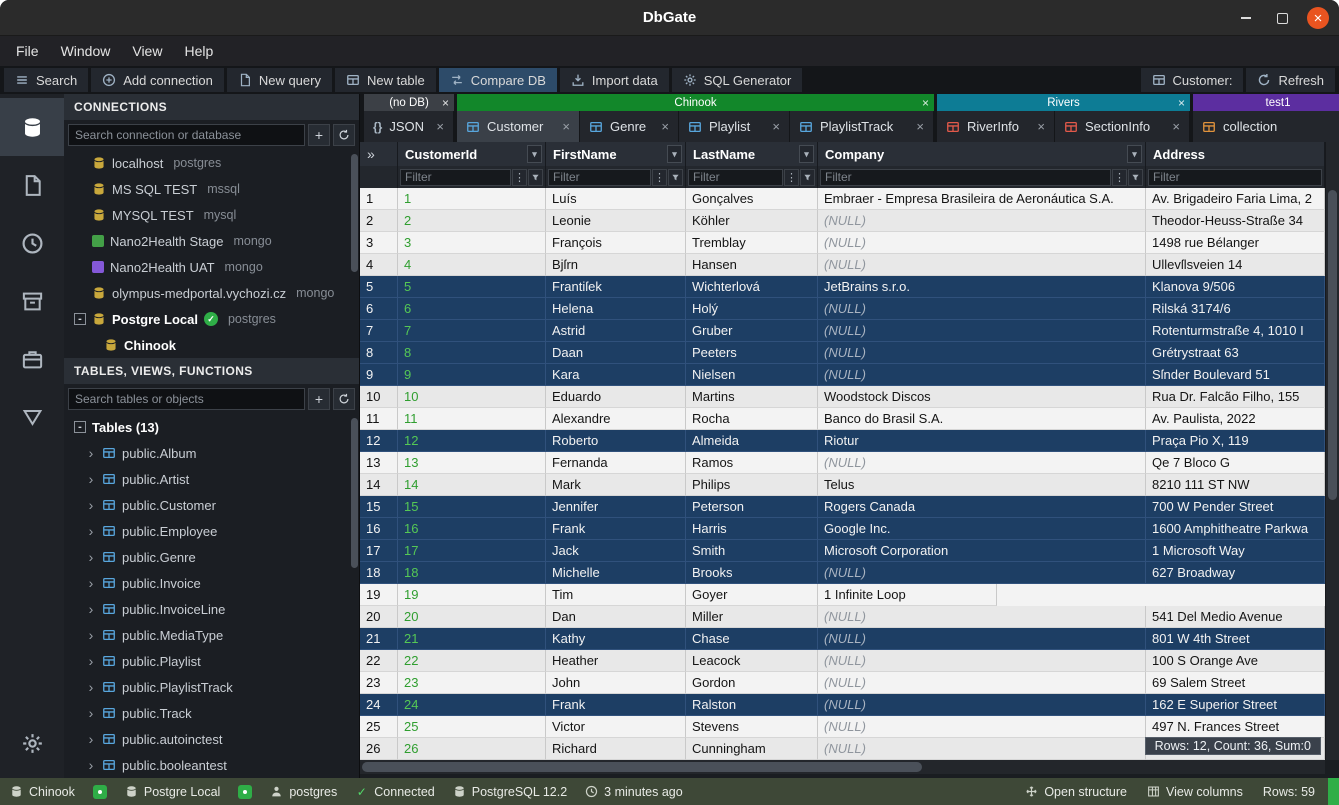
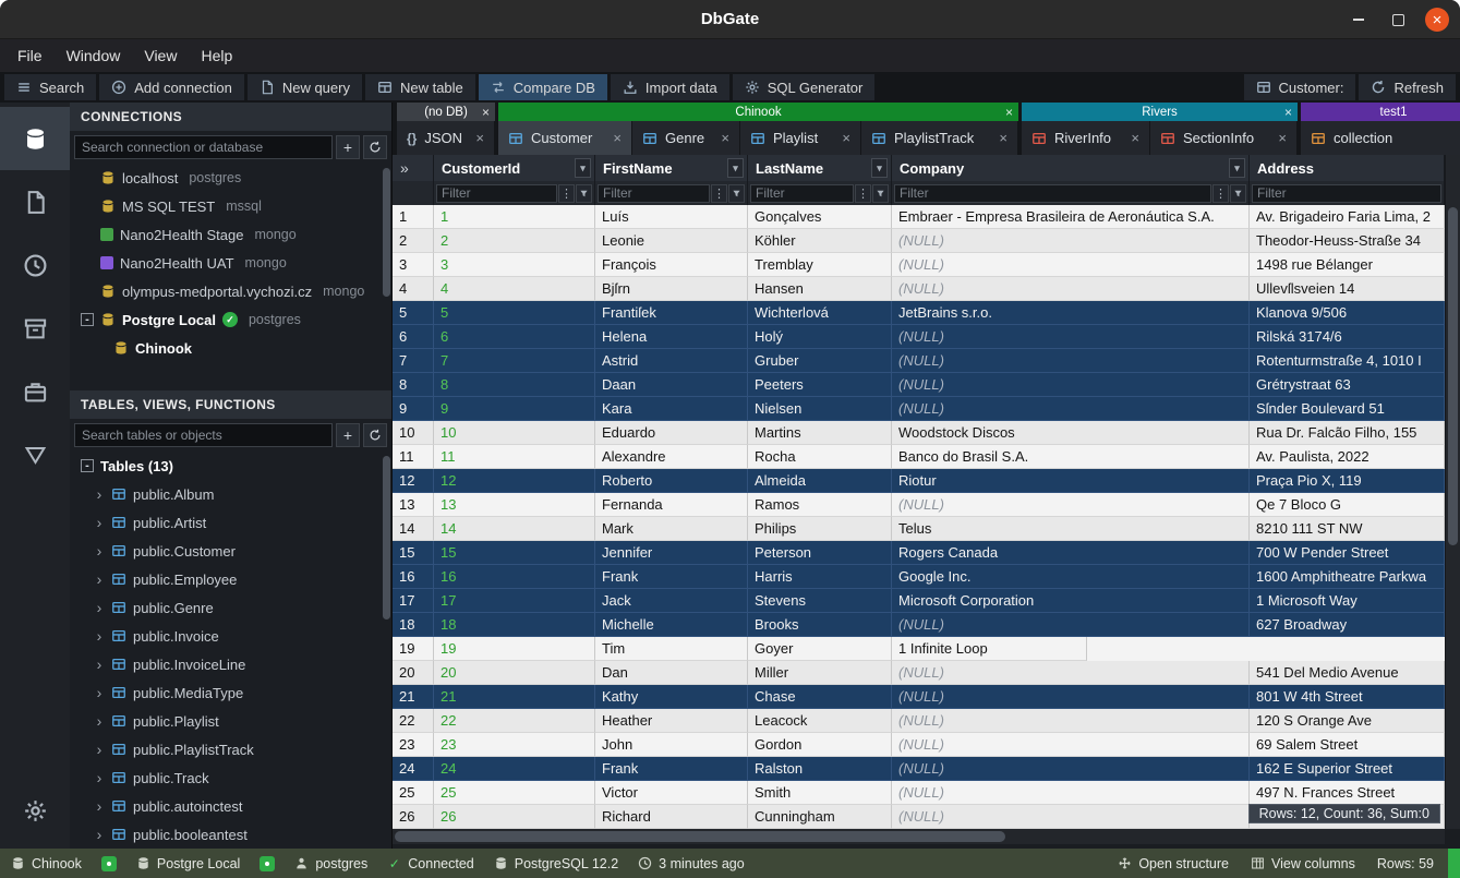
  DbGate
  ×
  File
  Window
  View
  Help
  Search
  Add connection
  New query
  New table
  Compare DB
  Import data
  SQL Generator
  Customer:
  Refresh
  CONNECTIONS
  Search connection or database
  +
  localhost
  postgres
  MS SQL TEST
  mssql
- MYSQL TEST
- mysql
  Nano2Health Stage
  mongo
  Nano2Health UAT
  mongo
  olympus-medportal.vychozi.cz
  mongo
  -
  Postgre Local
  ✓
  postgres
  Chinook
  TABLES, VIEWS, FUNCTIONS
  Search tables or objects
  +
  -
  Tables (13)
  ›
  public.Album
  ›
  public.Artist
  ›
  public.Customer
  ›
  public.Employee
  ›
  public.Genre
  ›
  public.Invoice
  ›
  public.InvoiceLine
  ›
  public.MediaType
  ›
  public.Playlist
  ›
  public.PlaylistTrack
  ›
  public.Track
  ›
  public.autoinctest
  ›
  public.booleantest
  (no DB)
  ×
  {}
  JSON
  ×
  Chinook
  ×
  Customer
  ×
  Genre
  ×
  Playlist
  ×
  PlaylistTrack
  ×
  Rivers
  ×
  RiverInfo
  ×
  SectionInfo
  ×
  test1
  collection
  »
  CustomerId
  ▾
  FirstName
  ▾
  LastName
  ▾
  Company
  ▾
  Address
  Filter
  ⋮
  Filter
  ⋮
  Filter
  ⋮
  Filter
  ⋮
  Filter
  1
  1
  Luís
  Gonçalves
  Embraer - Empresa Brasileira de Aeronáutica S.A.
  Av. Brigadeiro Faria Lima, 2
  2
  2
  Leonie
  Köhler
  (NULL)
  Theodor-Heuss-Straße 34
  3
  3
  François
  Tremblay
  (NULL)
  1498 rue Bélanger
  4
  4
  Bjſrn
  Hansen
  (NULL)
  Ullevſlsveien 14
  5
  5
  Frantiſek
  Wichterlová
  JetBrains s.r.o.
  Klanova 9/506
  6
  6
  Helena
  Holý
  (NULL)
  Rilská 3174/6
  7
  7
  Astrid
  Gruber
  (NULL)
  Rotenturmstraße 4, 1010 I
  8
  8
  Daan
  Peeters
  (NULL)
  Grétrystraat 63
  9
  9
  Kara
  Nielsen
  (NULL)
  Sſnder Boulevard 51
  10
  10
  Eduardo
  Martins
  Woodstock Discos
  Rua Dr. Falcão Filho, 155
  11
  11
  Alexandre
  Rocha
  Banco do Brasil S.A.
  Av. Paulista, 2022
  12
  12
  Roberto
  Almeida
  Riotur
  Praça Pio X, 119
  13
  13
  Fernanda
  Ramos
  (NULL)
  Qe 7 Bloco G
  14
  14
  Mark
  Philips
  Telus
  8210 111 ST NW
  15
  15
  Jennifer
  Peterson
  Rogers Canada
  700 W Pender Street
  16
  16
  Frank
  Harris
  Google Inc.
  1600 Amphitheatre Parkwa
  17
  17
  Jack
- Smith
+ Stevens
  Microsoft Corporation
  1 Microsoft Way
  18
  18
  Michelle
  Brooks
  (NULL)
  627 Broadway
  19
  19
  Tim
  Goyer
  1 Infinite Loop
  20
  20
  Dan
  Miller
  (NULL)
  541 Del Medio Avenue
  21
  21
  Kathy
  Chase
  (NULL)
  801 W 4th Street
  22
  22
  Heather
  Leacock
  (NULL)
- 100 S Orange Ave
+ 120 S Orange Ave
  23
  23
  John
  Gordon
  (NULL)
  69 Salem Street
  24
  24
  Frank
  Ralston
  (NULL)
  162 E Superior Street
  25
  25
  Victor
- Stevens
+ Smith
  (NULL)
  497 N. Frances Street
  26
  26
  Richard
  Cunningham
  (NULL)
  Rows: 12, Count: 36, Sum:0
  Chinook
  Postgre Local
  postgres
  ✓
  Connected
  PostgreSQL 12.2
  3 minutes ago
  Open structure
  View columns
  Rows: 59
